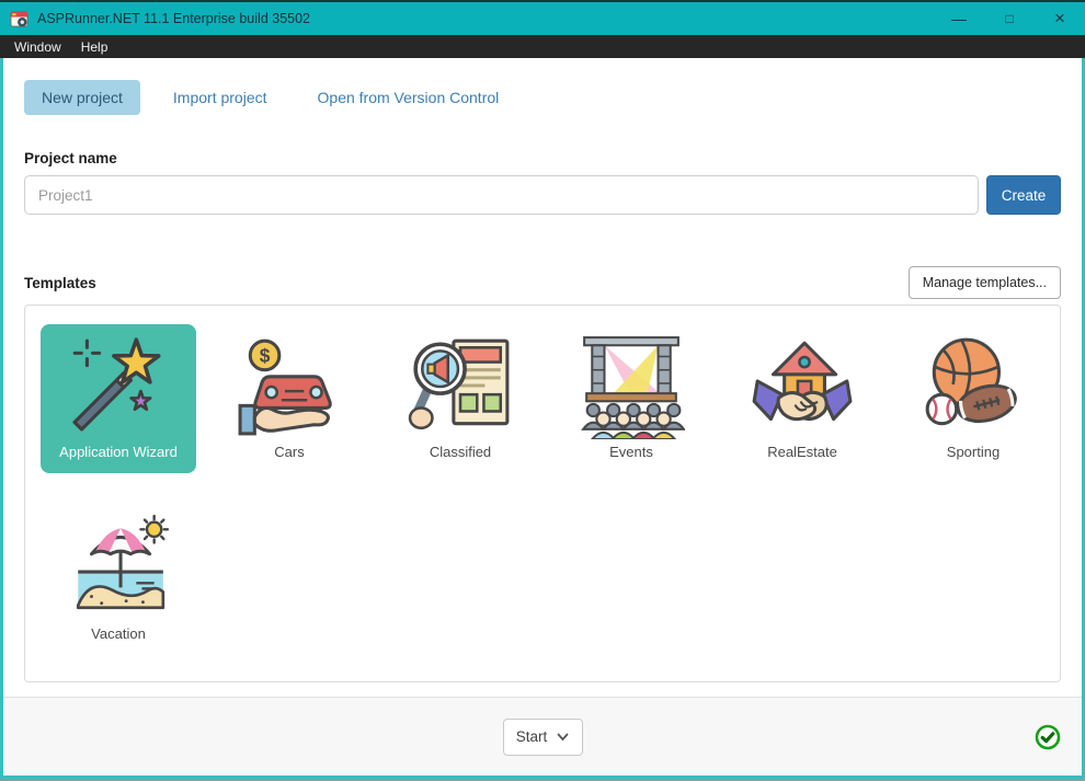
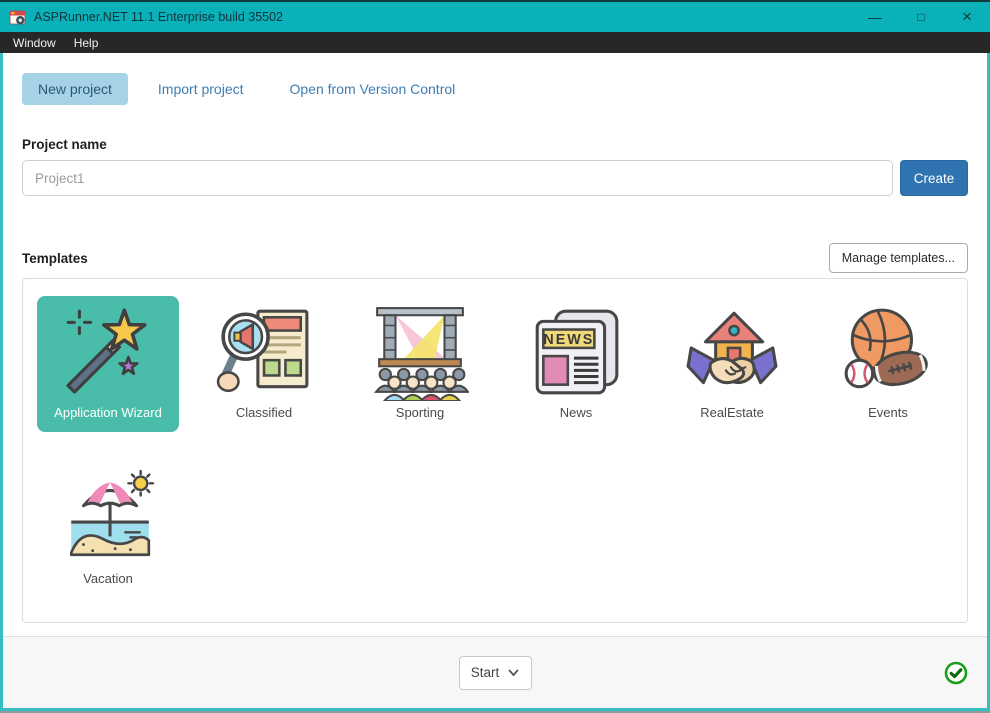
  ASPRunner.NET 11.1 Enterprise build 35502
  —
  □
  ×
  Window
  Help
  New project
  Import project
  Open from Version Control
  Project name
  Project1
  Create
  Templates
  Manage templates...
  Application Wizard
- $
- Cars
  Classified
- Events
+ Sporting
+ NEWS
+ News
  RealEstate
- Sporting
+ Events
  Vacation
  Start
